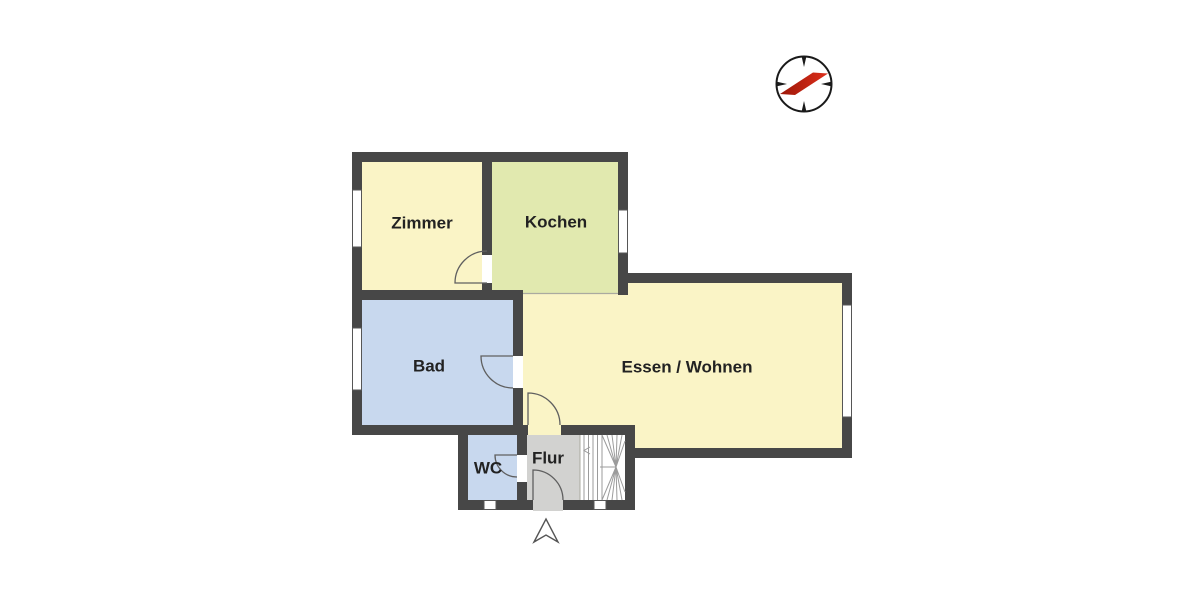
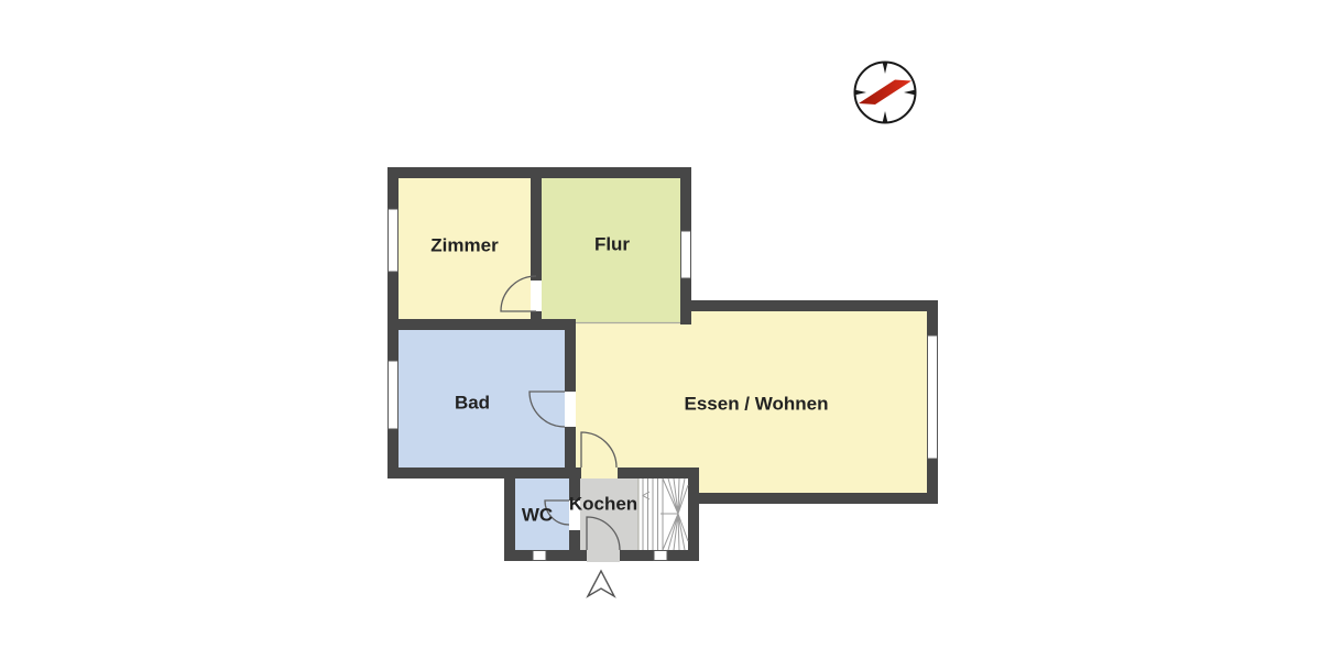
  Zimmer
- Kochen
+ Flur
  Bad
  Essen / Wohnen
  WC
- Flur
+ Kochen
